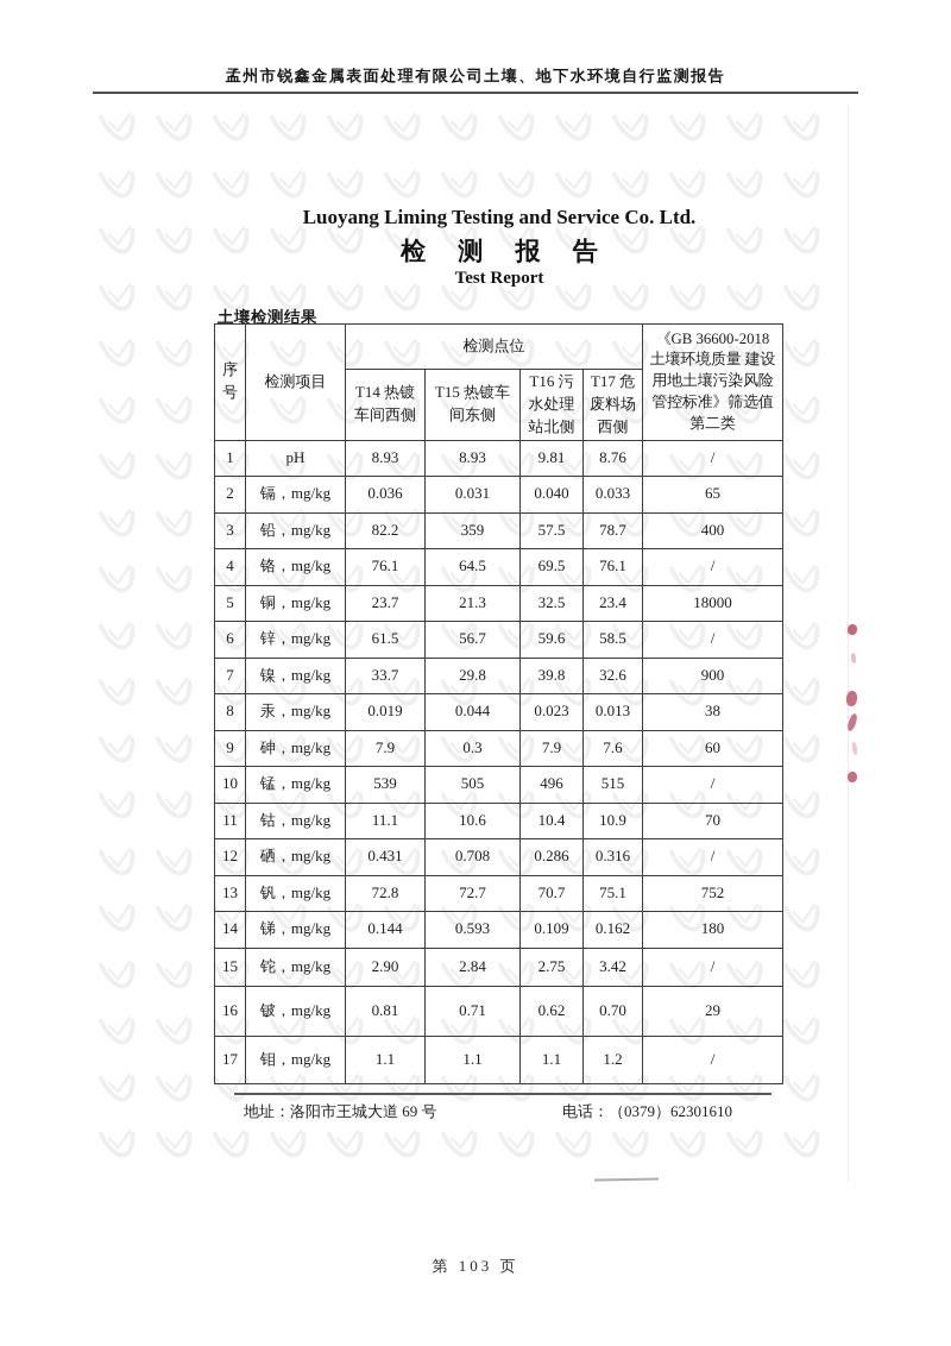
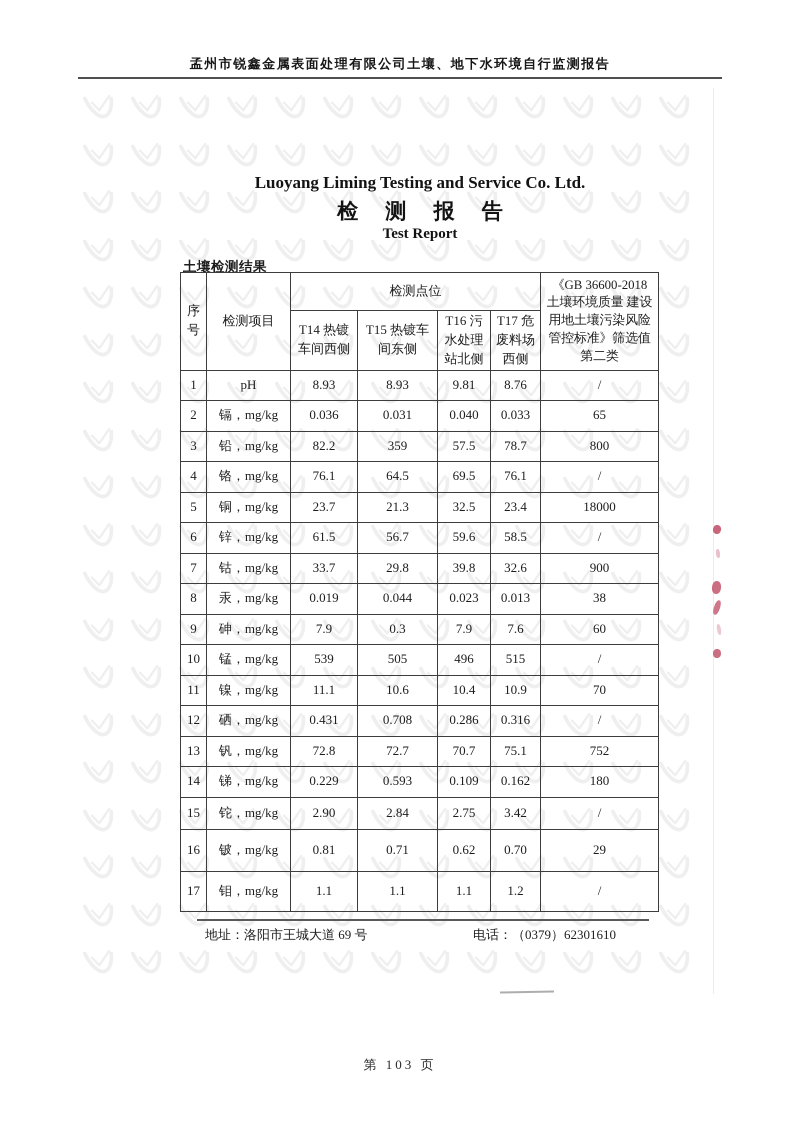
  孟州市锐鑫金属表面处理有限公司土壤、地下水环境自行监测报告
  Luoyang Liming Testing and Service Co. Ltd.
  检 测 报 告
  Test Report
  土壤检测结果
  序号	检测项目	检测点位	《GB 36600-2018 土壤环境质量 建设用地土壤污染风险管控标准》筛选值第二类
  T14 热镀车间西侧	T15 热镀车间东侧	T16 污水处理站北侧	T17 危废料场西侧
  1	pH	8.93	8.93	9.81	8.76	/
  2	镉，mg/kg	0.036	0.031	0.040	0.033	65
- 3	铅，mg/kg	82.2	359	57.5	78.7	400
+ 3	铅，mg/kg	82.2	359	57.5	78.7	800
  4	铬，mg/kg	76.1	64.5	69.5	76.1	/
  5	铜，mg/kg	23.7	21.3	32.5	23.4	18000
  6	锌，mg/kg	61.5	56.7	59.6	58.5	/
- 7	镍，mg/kg	33.7	29.8	39.8	32.6	900
+ 7	钴，mg/kg	33.7	29.8	39.8	32.6	900
  8	汞，mg/kg	0.019	0.044	0.023	0.013	38
  9	砷，mg/kg	7.9	0.3	7.9	7.6	60
  10	锰，mg/kg	539	505	496	515	/
- 11	钴，mg/kg	11.1	10.6	10.4	10.9	70
+ 11	镍，mg/kg	11.1	10.6	10.4	10.9	70
  12	硒，mg/kg	0.431	0.708	0.286	0.316	/
  13	钒，mg/kg	72.8	72.7	70.7	75.1	752
- 14	锑，mg/kg	0.144	0.593	0.109	0.162	180
+ 14	锑，mg/kg	0.229	0.593	0.109	0.162	180
  15	铊，mg/kg	2.90	2.84	2.75	3.42	/
  16	铍，mg/kg	0.81	0.71	0.62	0.70	29
  17	钼，mg/kg	1.1	1.1	1.1	1.2	/
  地址：洛阳市王城大道 69 号
  电话：（0379）62301610
  第 103 页
